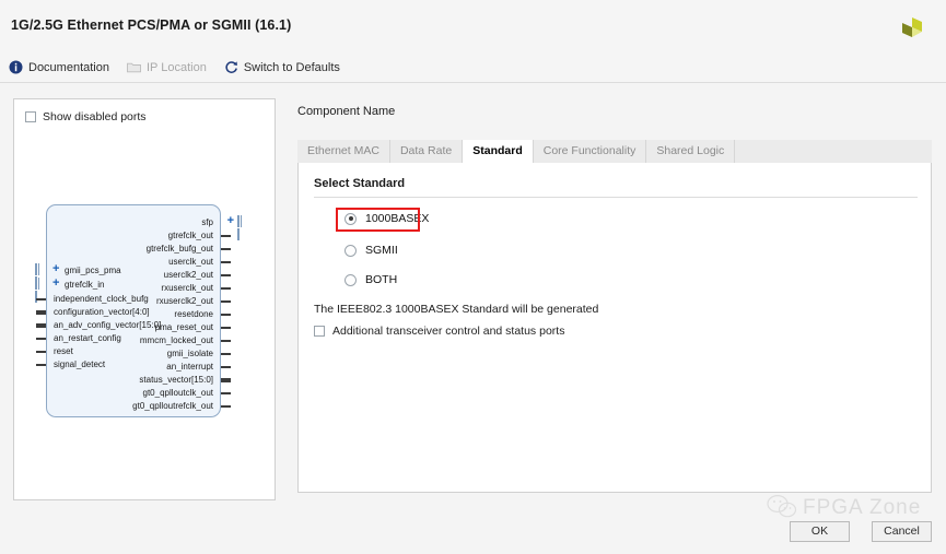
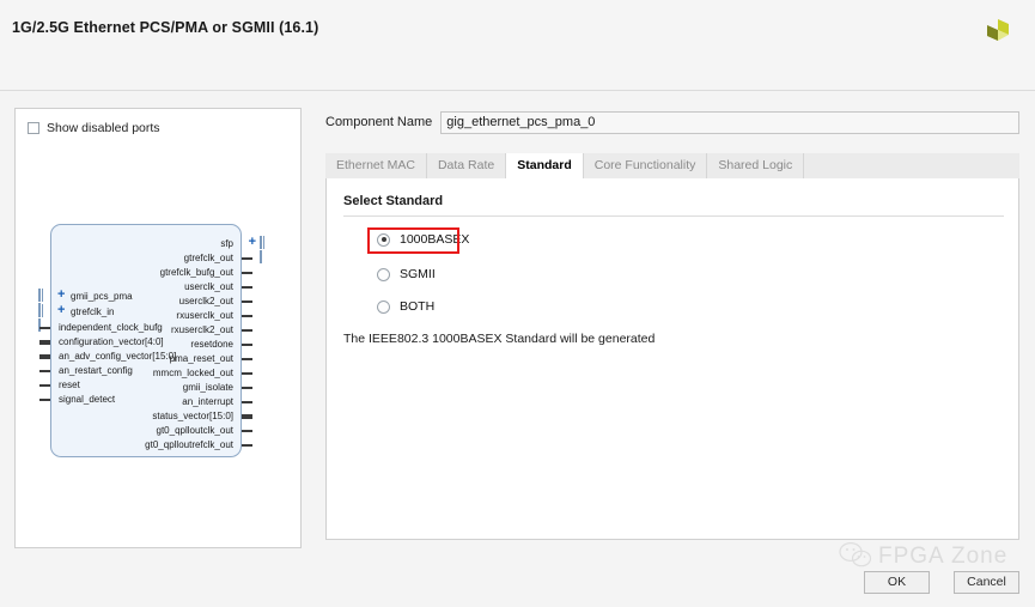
  1G/2.5G Ethernet PCS/PMA or SGMII (16.1)
- Documentation
- IP Location
- Switch to Defaults
  Show disabled ports
  sfp
  +
  gtrefclk_out
  gtrefclk_bufg_out
  userclk_out
  userclk2_out
  rxuserclk_out
  rxuserclk2_out
  resetdone
  pma_reset_out
  mmcm_locked_out
  gmii_isolate
  an_interrupt
  status_vector[15:0]
  gt0_qplloutclk_out
  gt0_qplloutrefclk_out
  gmii_pcs_pma
  +
  gtrefclk_in
  +
  independent_clock_bufg
  configuration_vector[4:0]
  an_adv_config_vector[15:0]
  an_restart_config
  reset
  signal_detect
  Component Name
+ gig_ethernet_pcs_pma_0
  Ethernet MAC
  Data Rate
  Standard
  Core Functionality
  Shared Logic
  Select Standard
  1000BASEX
  SGMII
  BOTH
  The IEEE802.3 1000BASEX Standard will be generated
- Additional transceiver control and status ports
  OK
  Cancel
  FPGA Zone
